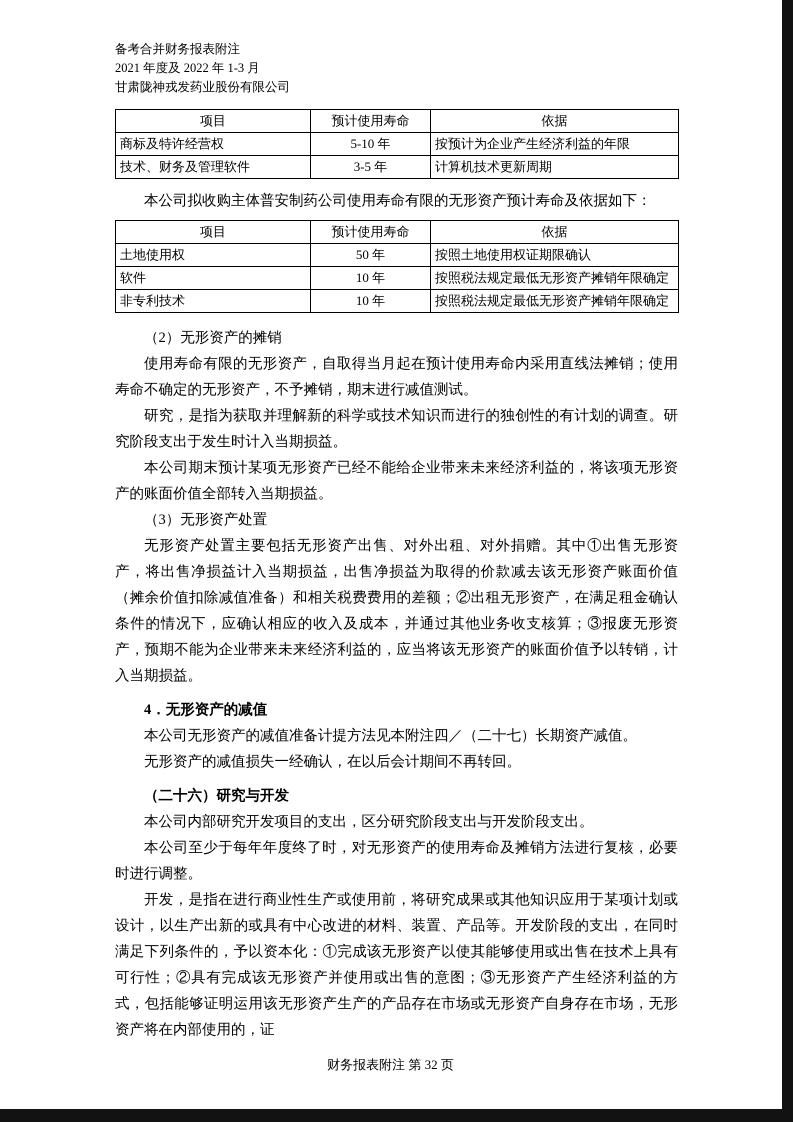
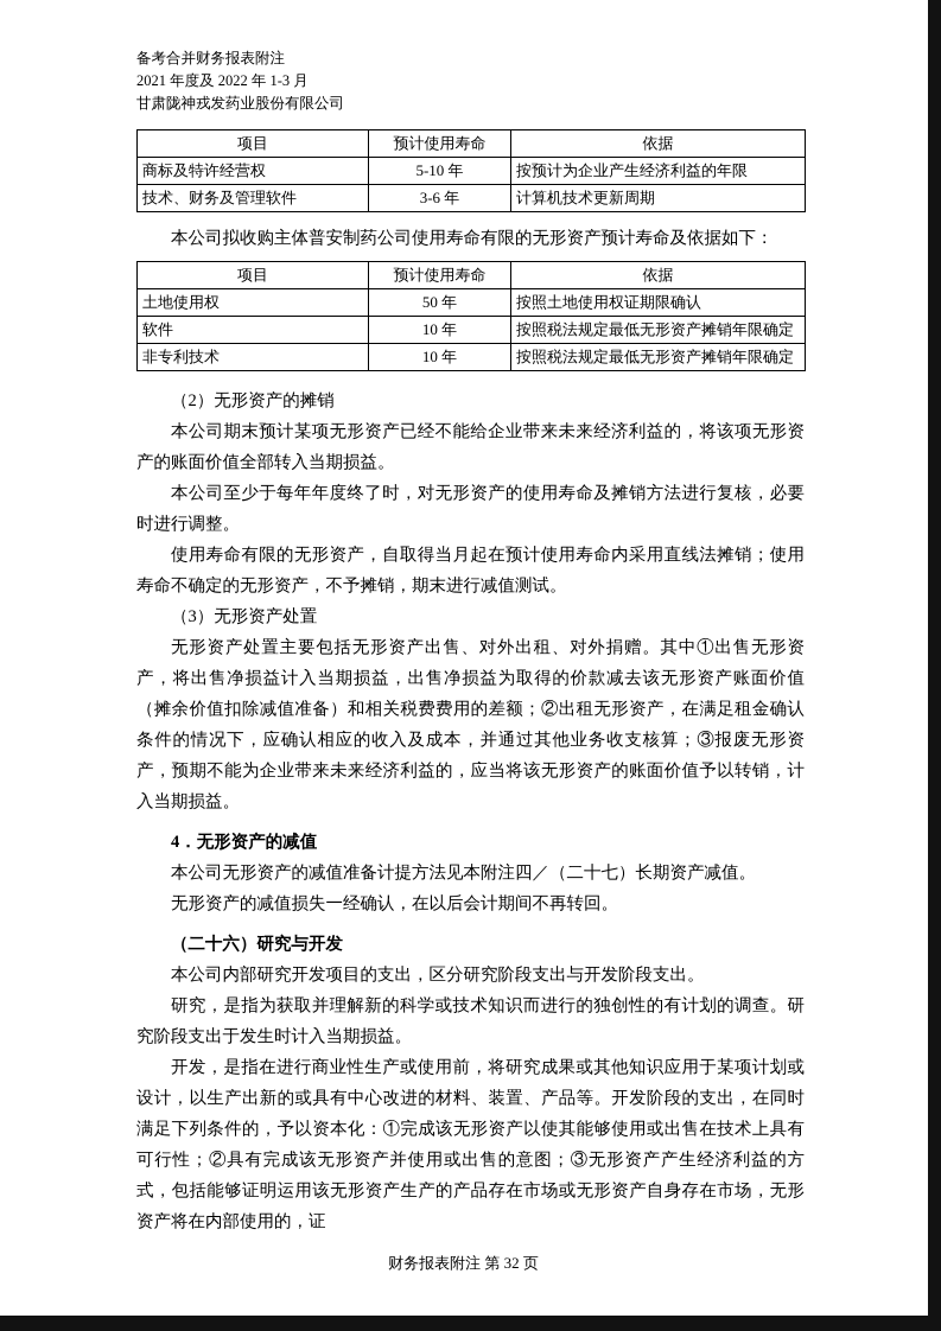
  备考合并财务报表附注
  2021 年度及 2022 年 1-3 月
  甘肃陇神戎发药业股份有限公司
  项目	预计使用寿命	依据
  商标及特许经营权	5-10 年	按预计为企业产生经济利益的年限
- 技术、财务及管理软件	3-5 年	计算机技术更新周期
+ 技术、财务及管理软件	3-6 年	计算机技术更新周期
  本公司拟收购主体普安制药公司使用寿命有限的无形资产预计寿命及依据如下：
  项目	预计使用寿命	依据
  土地使用权	50 年	按照土地使用权证期限确认
  软件	10 年	按照税法规定最低无形资产摊销年限确定
  非专利技术	10 年	按照税法规定最低无形资产摊销年限确定
  （2）无形资产的摊销
- 使用寿命有限的无形资产，自取得当月起在预计使用寿命内采用直线法摊销；使用寿命不确定的无形资产，不予摊销，期末进行减值测试。
+ 本公司期末预计某项无形资产已经不能给企业带来未来经济利益的，将该项无形资产的账面价值全部转入当期损益。
- 研究，是指为获取并理解新的科学或技术知识而进行的独创性的有计划的调查。研究阶段支出于发生时计入当期损益。
+ 本公司至少于每年年度终了时，对无形资产的使用寿命及摊销方法进行复核，必要时进行调整。
- 本公司期末预计某项无形资产已经不能给企业带来未来经济利益的，将该项无形资产的账面价值全部转入当期损益。
+ 使用寿命有限的无形资产，自取得当月起在预计使用寿命内采用直线法摊销；使用寿命不确定的无形资产，不予摊销，期末进行减值测试。
  （3）无形资产处置
  无形资产处置主要包括无形资产出售、对外出租、对外捐赠。其中①出售无形资产，将出售净损益计入当期损益，出售净损益为取得的价款减去该无形资产账面价值（摊余价值扣除减值准备）和相关税费费用的差额；②出租无形资产，在满足租金确认条件的情况下，应确认相应的收入及成本，并通过其他业务收支核算；③报废无形资产，预期不能为企业带来未来经济利益的，应当将该无形资产的账面价值予以转销，计入当期损益。
  4．无形资产的减值
  本公司无形资产的减值准备计提方法见本附注四／（二十七）长期资产减值。
  无形资产的减值损失一经确认，在以后会计期间不再转回。
  （二十六）研究与开发
  本公司内部研究开发项目的支出，区分研究阶段支出与开发阶段支出。
- 本公司至少于每年年度终了时，对无形资产的使用寿命及摊销方法进行复核，必要时进行调整。
+ 研究，是指为获取并理解新的科学或技术知识而进行的独创性的有计划的调查。研究阶段支出于发生时计入当期损益。
  开发，是指在进行商业性生产或使用前，将研究成果或其他知识应用于某项计划或设计，以生产出新的或具有中心改进的材料、装置、产品等。开发阶段的支出，在同时满足下列条件的，予以资本化：①完成该无形资产以使其能够使用或出售在技术上具有可行性；②具有完成该无形资产并使用或出售的意图；③无形资产产生经济利益的方式，包括能够证明运用该无形资产生产的产品存在市场或无形资产自身存在市场，无形资产将在内部使用的，证
  财务报表附注 第 32 页
